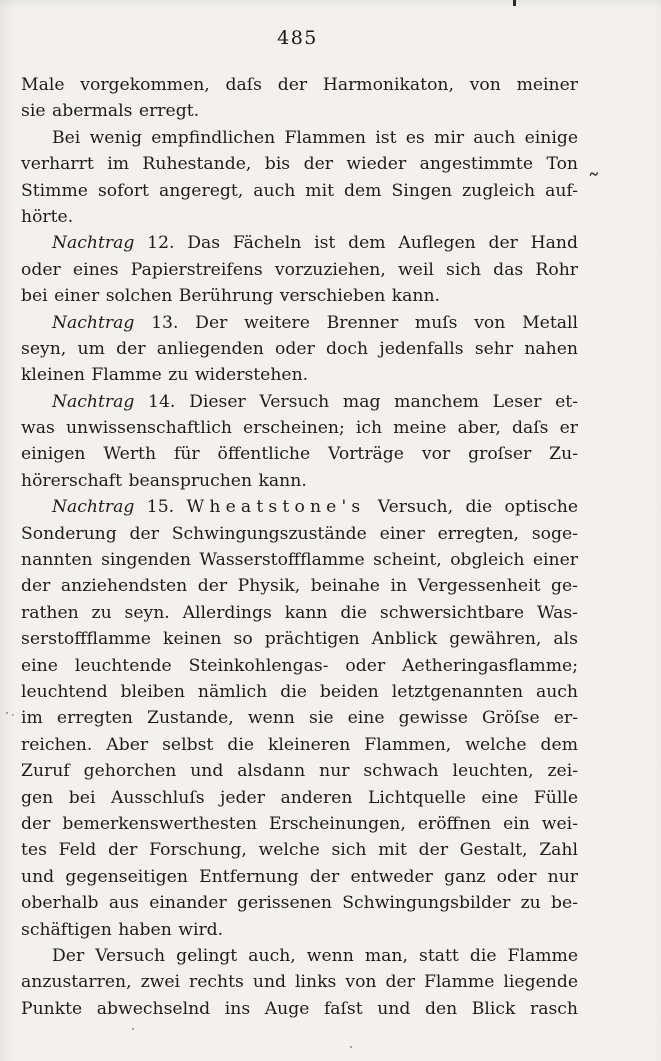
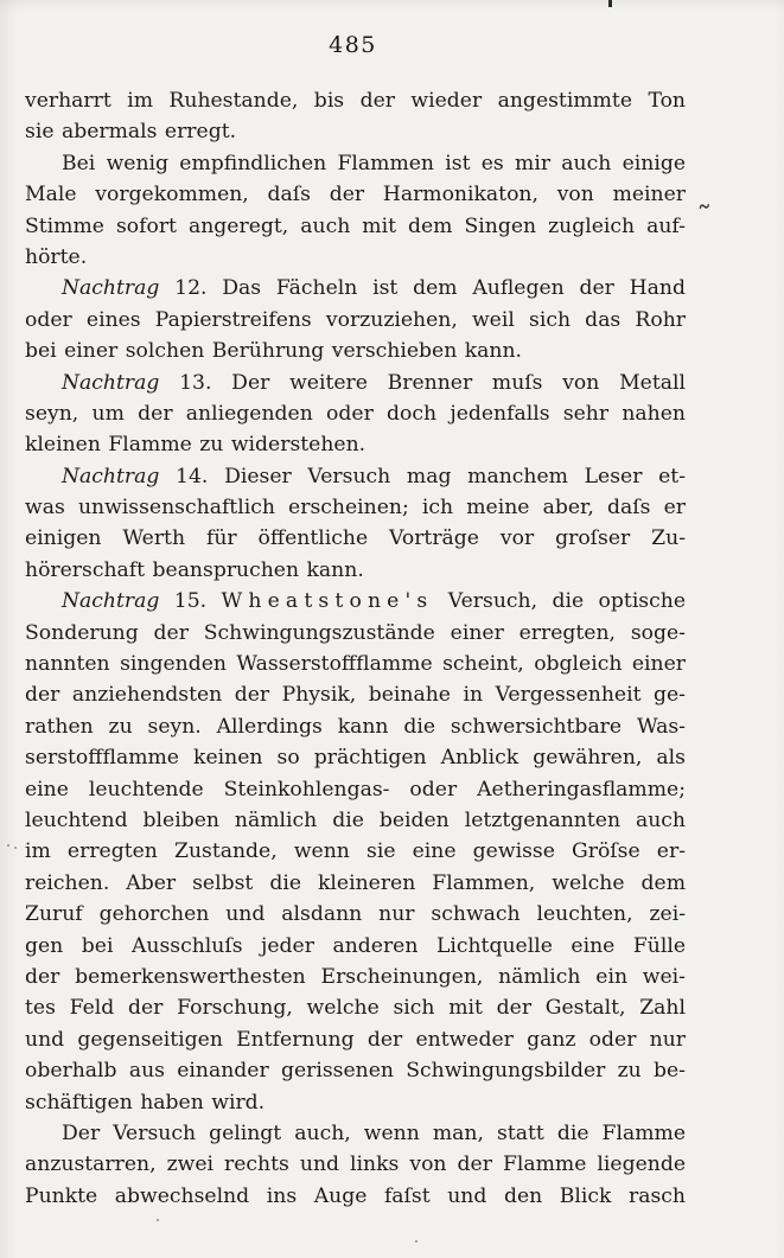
  485
- Male vorgekommen, daſs der Harmonikaton, von meiner
+ verharrt im Ruhestande, bis der wieder angestimmte Ton
  sie abermals erregt.
  Bei wenig empfindlichen Flammen ist es mir auch einige
- verharrt im Ruhestande, bis der wieder angestimmte Ton
+ Male vorgekommen, daſs der Harmonikaton, von meiner
  Stimme sofort angeregt, auch mit dem Singen zugleich auf-
  hörte.
  Nachtrag 12. Das Fächeln ist dem Auflegen der Hand
  oder eines Papierstreifens vorzuziehen, weil sich das Rohr
  bei einer solchen Berührungerschieben kann.
  Nachtrag 13. Der weitere Brenner muſs von Metall
  seyn, um der anliegenden oder doch jedenfalls sehr nahen
  kleinen Flamme zu widerstehen.
  Nachtrag 14. Dieser Versuch mag manchem Leser et-
  was unwissenschaftlich erscheinen; ich meine aber, daſs er
  einigen Werth für öffentliche Vorträge vor groſser Zu-
  hörerschaft beanspruchen kann.
  Nachtrag 15. Wheatstone's Versuch, die optische
  Sonderung der Schwingungszustände einer erregten, soge-
  nannten singenden Wasserstoffflamme scheint, obgleich einer
  der anziehendsten der Physik, beinahe in Vergessenheit ge-
  rathen zu seyn. Allerdings kann die schwersichtbare Was-
  serstoffflamme keinen so prächtigen Anblick gewähren, als
  eine leuchtende Steinkohlengas- oder Aetheringasflamme;
  leuchtend bleiben nämlich die beiden letztgenannten auch
  im erregten Zustande, wenn sie eine gewisse Gröſse er-
  reichen. Aber selbst die kleineren Flammen, welche dem
  Zuruf gehorchen und alsdann nur schwach leuchten, zei-
  gen bei Ausschluſs jeder anderen Lichtquelle eine Fülle
- der bemerkenswerthesten Erscheinungen, eröffnen ein wei-
+ der bemerkenswerthesten Erscheinungen, nämlich ein wei-
  tes Feld der Forschung, welche sich mit der Gestalt, Zahl
  und gegenseitigen Entfernung der entweder ganz oder nur
  oberhalb aus einander gerissenen Schwingungsbilder zu be-
  schäftigen haben wird.
  Der Versuch gelingt auch, wenn man, statt die Flamme
  anzustarren, zwei rechts und links von der Flamme liegende
  Punkte abwechselnd ins Auge faſst und den Blick rasch
